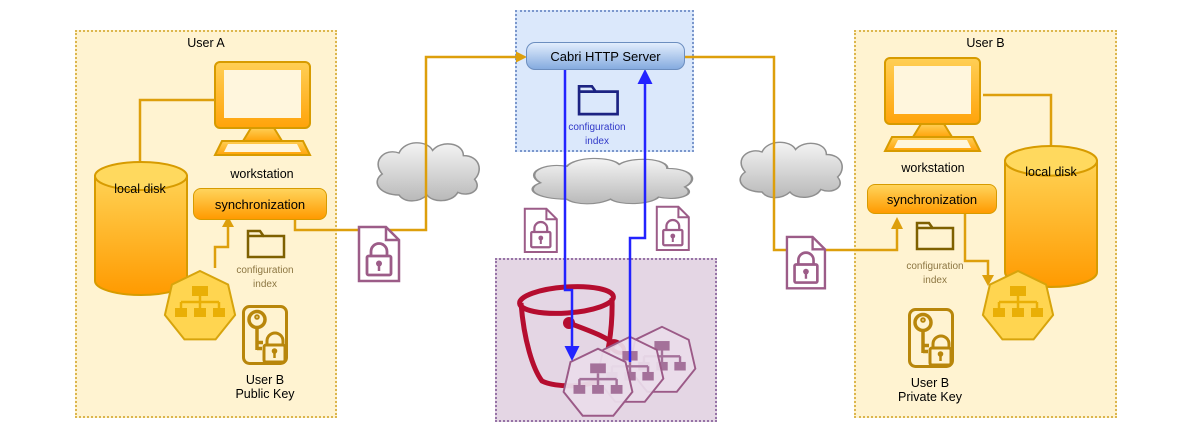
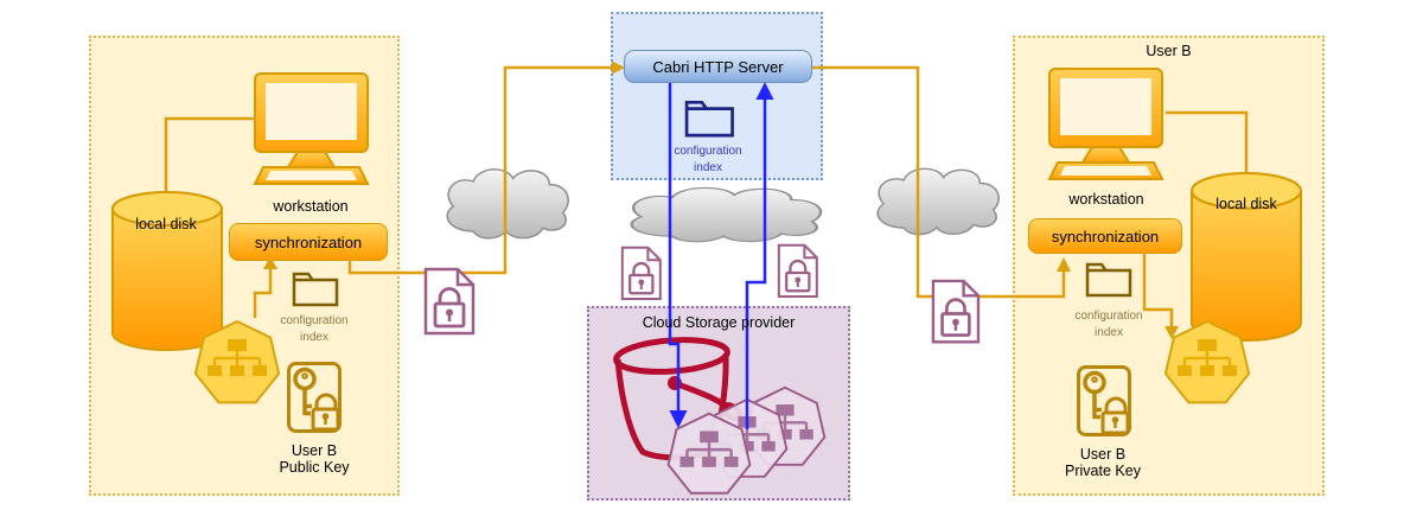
  synchronization
  Cabri HTTP Server
  synchronization
- User A
  workstation
  local disk
  configuration
  index
  User B
  Public Key
  configuration
  index
+ Cloud Storage provider
  User B
  workstation
  local disk
  configuration
  index
  User B
  Private Key
